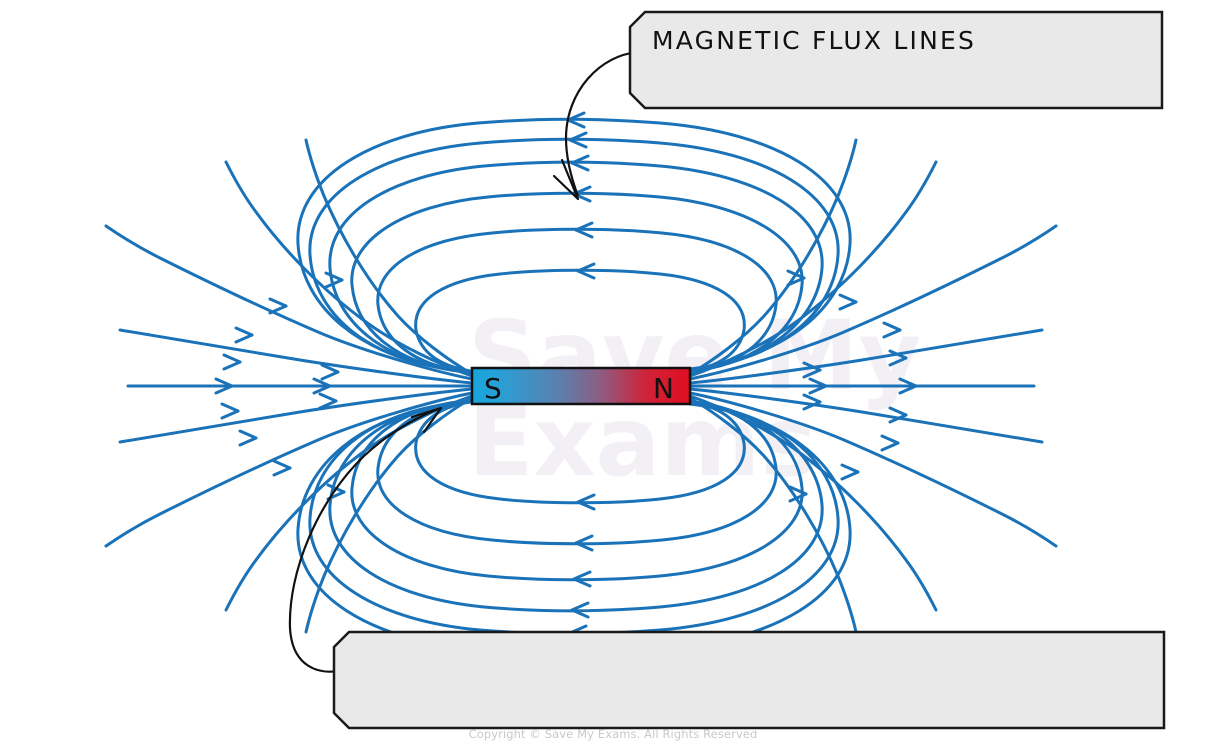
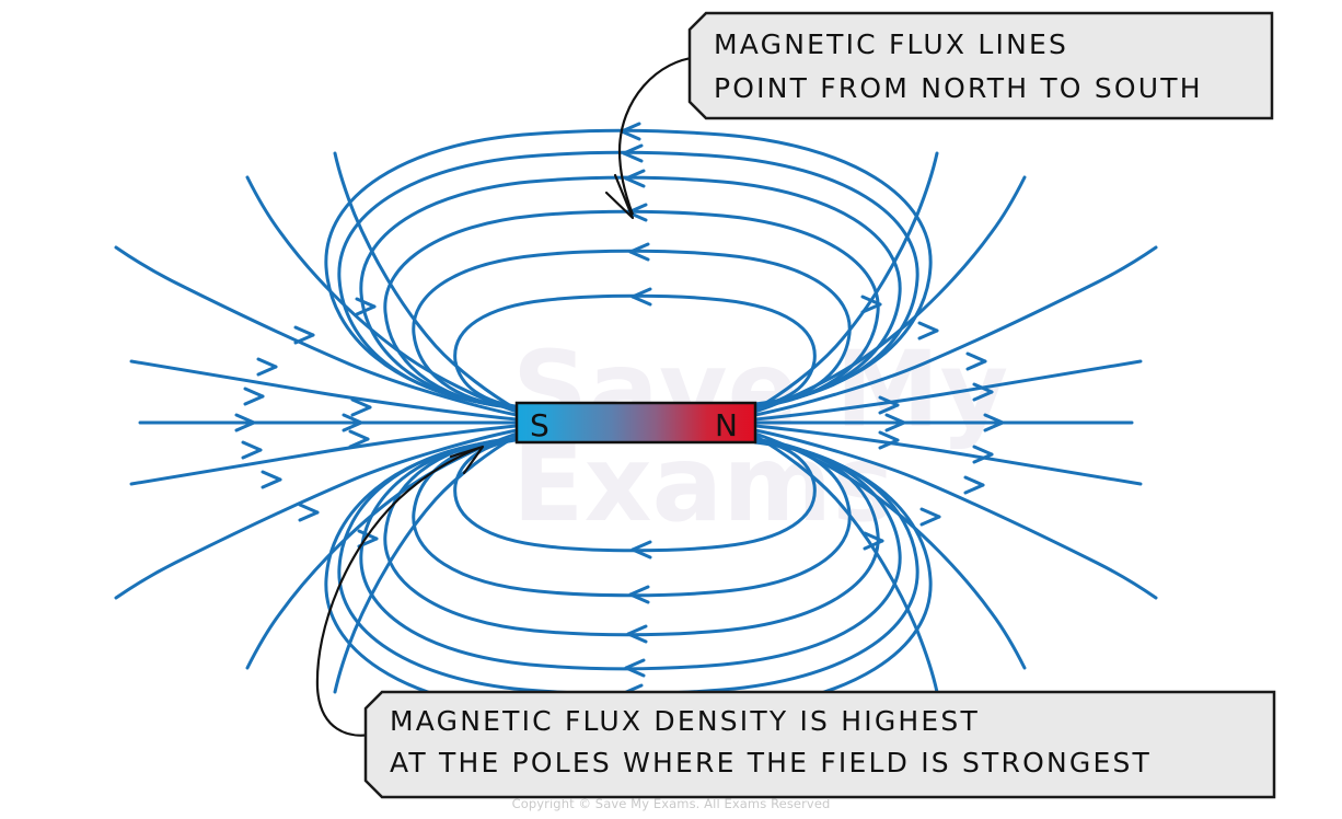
  Save M
  Exam
  S
  N
  MAGNETIC FLUX LINES
+ POINT FROM NORTH TO SOUTH
+ MAGNETIC FLUX DENSITY IS HIGHEST
+ AT THE POLES WHERE THE FIELD IS STRONGEST
- Copyright © Save My Exams. All Rights Reserved
+ Copyright © Save My Exams. All Exams Reserved
